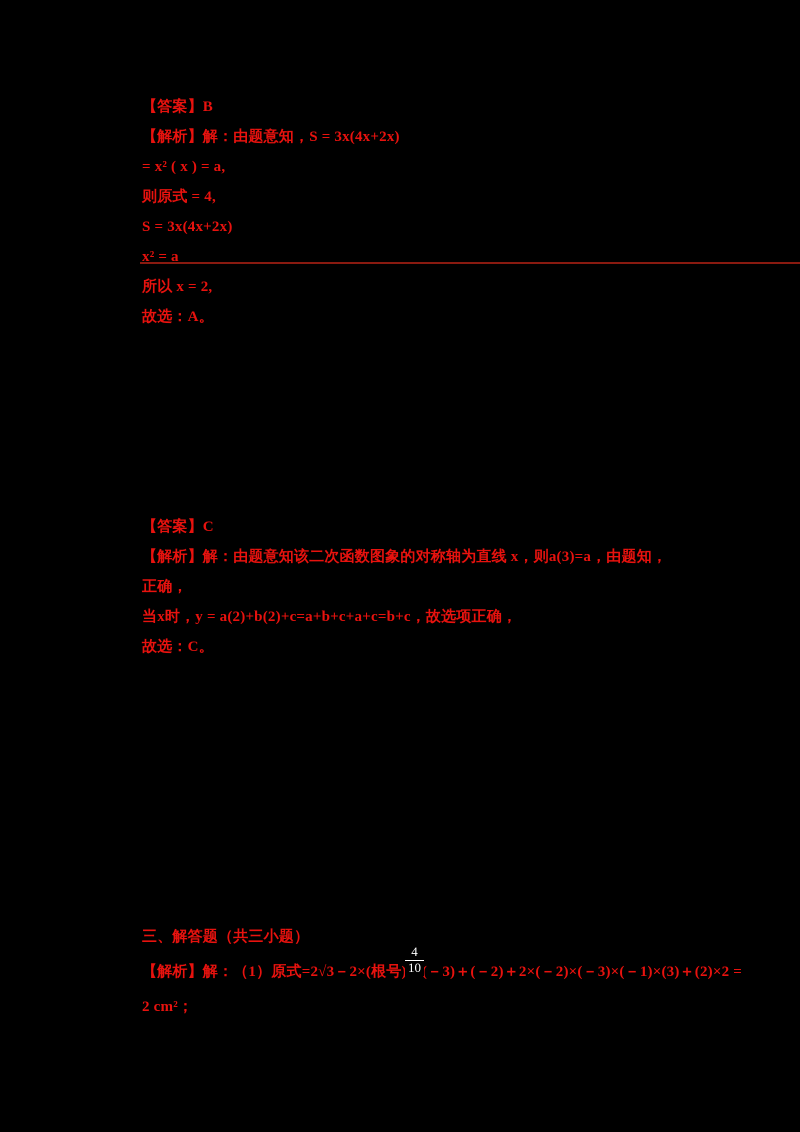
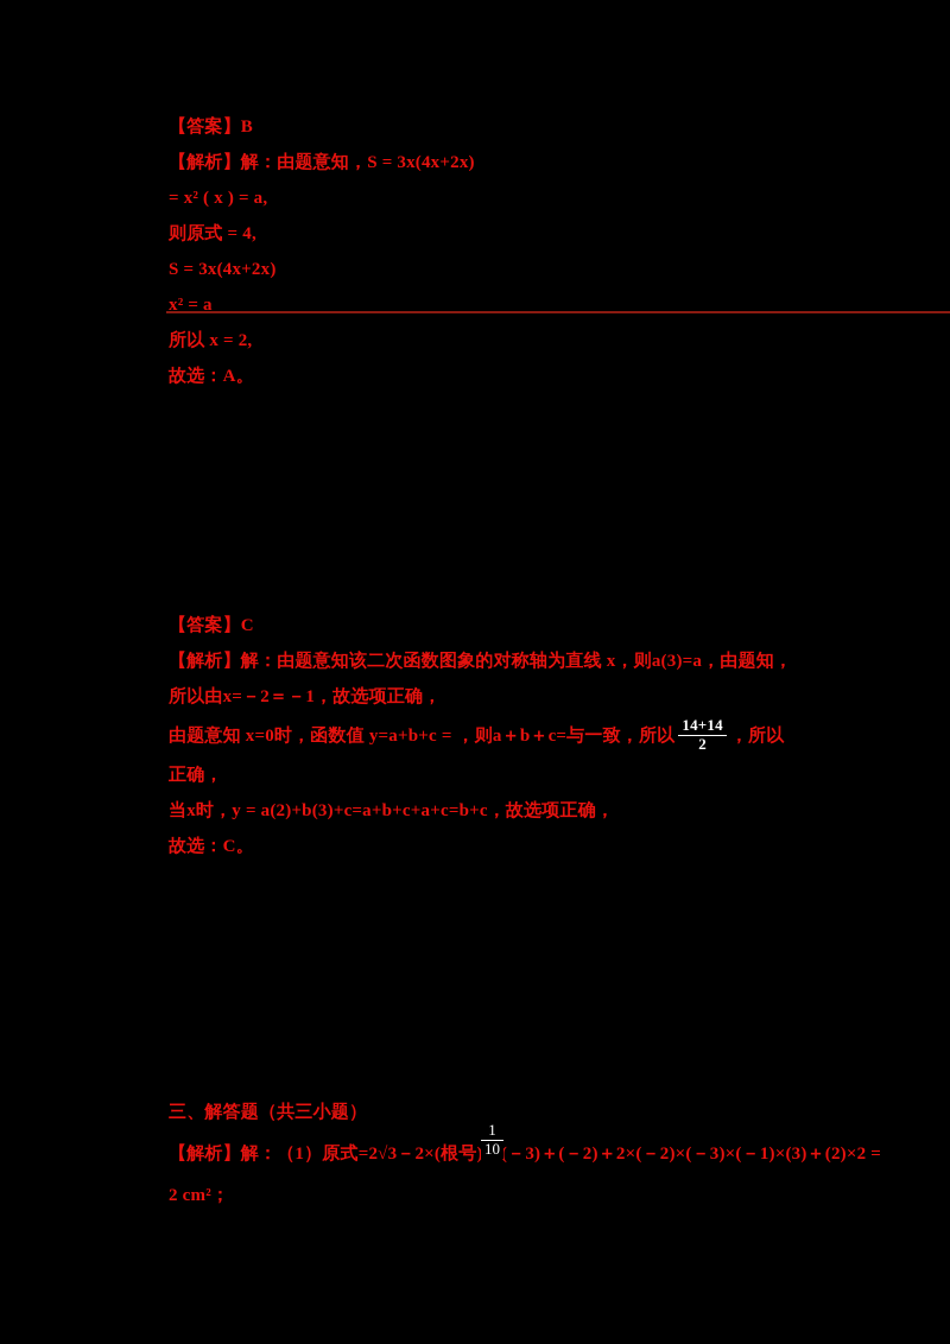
  【答案】B
  【解析】解：由题意知，S = 3x(4x+2x)
  = x² ( x ) = a,
  则原式 = 4,
  S = 3x(4x+2x)
  x² = a
  所以 x = 2,
  故选：A。
  【答案】C
  【解析】解：由题意知该二次函数图象的对称轴为直线 x，则a(3)=a，由题知，
+ 所以由x=－2＝－1，故选项正确，
+ 由题意知 x=0时，函数值 y=a+b+c = ，则a＋b＋c=与一致，所以
+ 14+14
+ 2
+ ，所以
  正确，
- 当x时，y = a(2)+b(2)+c=a+b+c+a+c=b+c，故选项正确，
+ 当x时，y = a(2)+b(3)+c=a+b+c+a+c=b+c，故选项正确，
  故选：C。
  三、解答题（共三小题）
  【解析】解：（1）原式=2√3－2×(根号(－3)＋(－2)＋2×(－2)×(－3)×(－1)×(3)＋(2)×2 =
  2 cm²；
- 4
+ 1
  10
